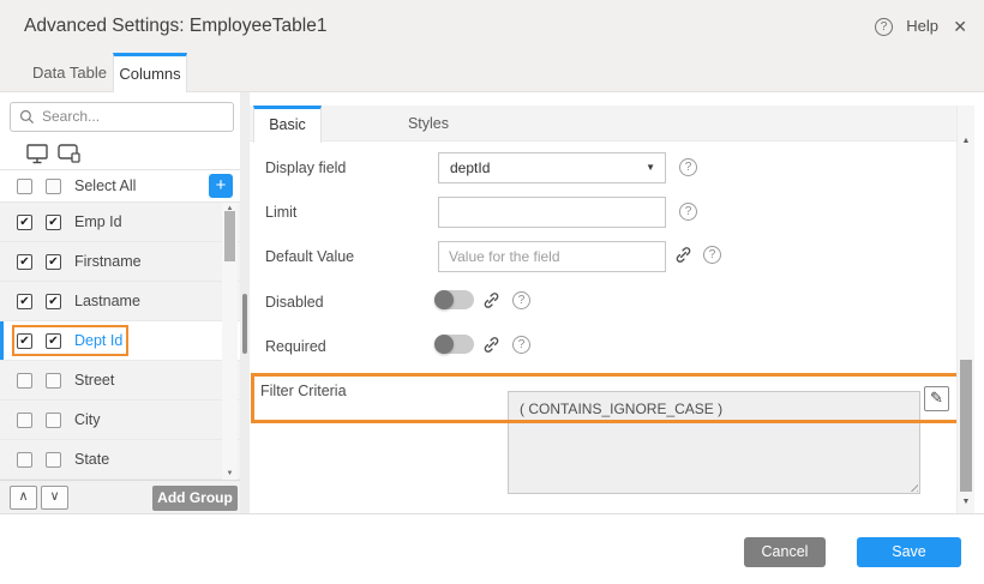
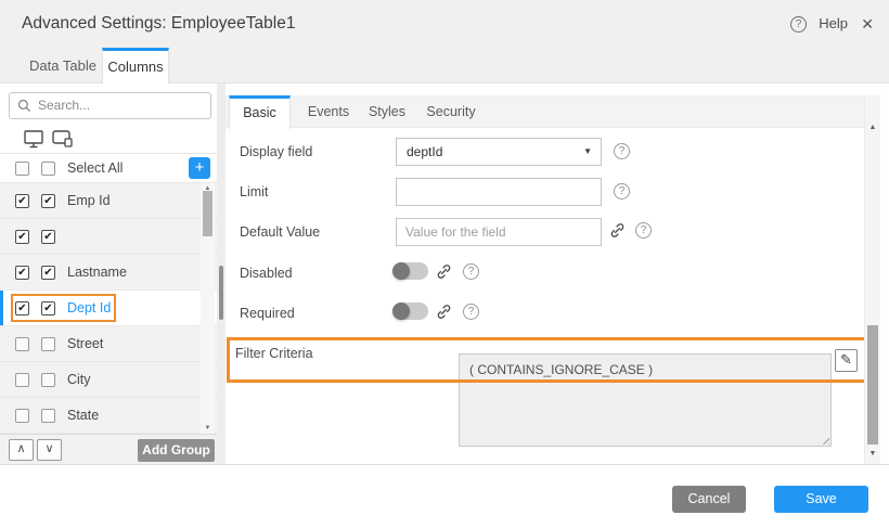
  Advanced Settings: EmployeeTable1
  ?
  Help
  ✕
  Data Table
  Columns
  Search...
  Select All
  +
  ✔
  ✔
  Emp Id
  ✔
  ✔
- Firstname
  ✔
  ✔
  Lastname
  ✔
  ✔
  Dept Id
  Street
  City
  State
  ∧
  ∨
  Add Group
  Basic
+ Events
  Styles
+ Security
  Display field
  deptId
  ▼
  ?
  Limit
  ?
  Default Value
  Value for the field
  ?
  Disabled
  ?
  Required
  ?
  Filter Criteria
  ( CONTAINS_IGNORE_CASE )
  ✎
  Cancel
  Save
